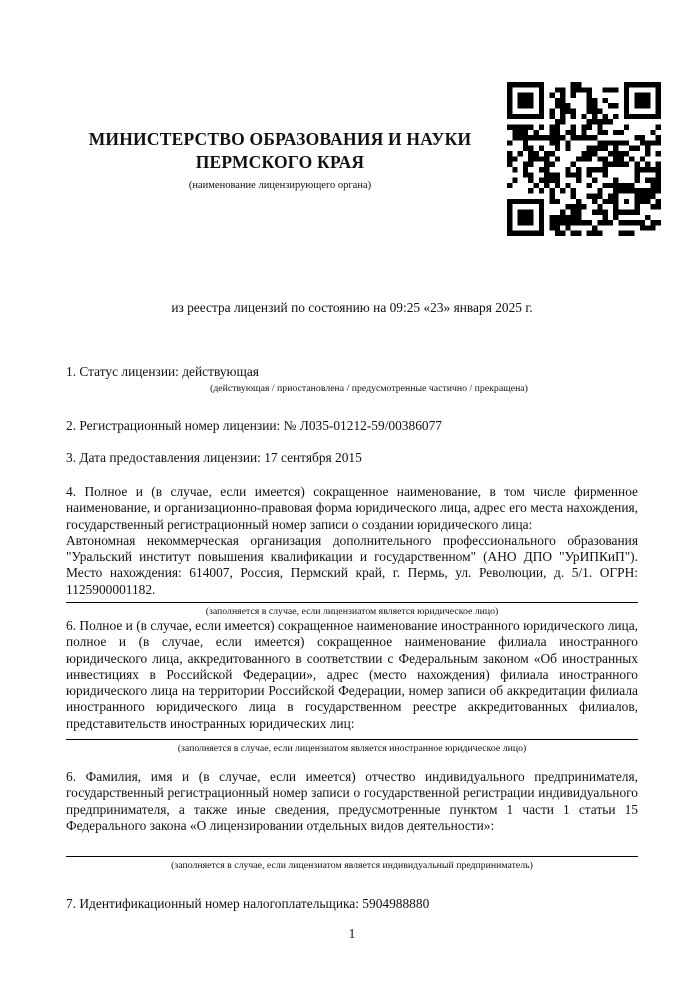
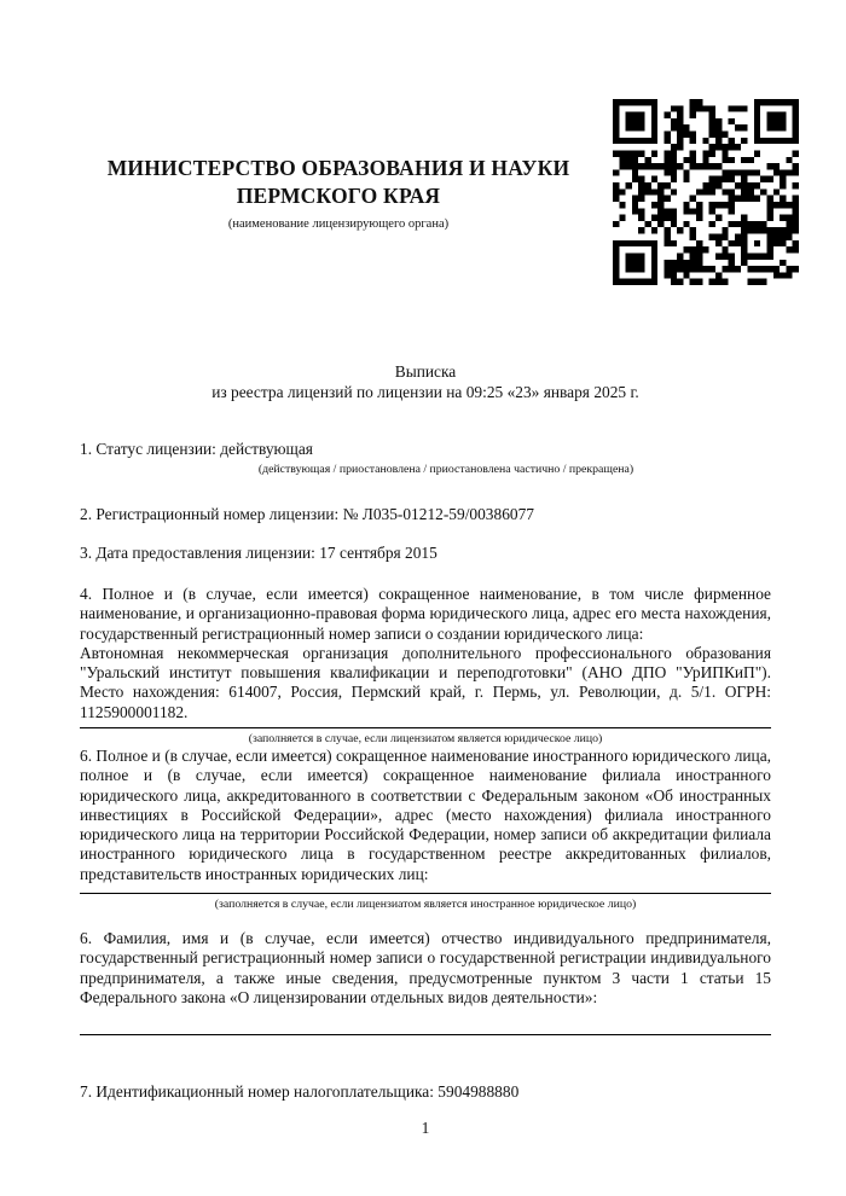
  МИНИСТЕРСТВО ОБРАЗОВАНИЯ И НАУКИ
  ПЕРМСКОГО КРАЯ
  (наименование лицензирующего органа)
+ Выписка
- из реестра лицензий по состоянию на 09:25 «23» января 2025 г.
+ из реестра лицензий по лицензии на 09:25 «23» января 2025 г.
  1. Статус лицензии: действующая
- (действующая / приостановлена / предусмотренные частично / прекращена)
+ (действующая / приостановлена / приостановлена частично / прекращена)
  2. Регистрационный номер лицензии: № Л035-01212-59/00386077
  3. Дата предоставления лицензии: 17 сентября 2015
  4. Полное и (в случае, если имеется) сокращенное наименование, в том числе фирменное наименование, и организационно-правовая форма юридического лица, адрес его места нахождения, государственный регистрационный номер записи о создании юридического лица:
- Автономная некоммерческая организация дополнительного профессионального образования "Уральский институт повышения квалификации и государственном" (АНО ДПО "УрИПКиП"). Место нахождения: 614007, Россия, Пермский край, г. Пермь, ул. Революции, д. 5/1. ОГРН: 1125900001182.
+ Автономная некоммерческая организация дополнительного профессионального образования "Уральский институт повышения квалификации и переподготовки" (АНО ДПО "УрИПКиП"). Место нахождения: 614007, Россия, Пермский край, г. Пермь, ул. Революции, д. 5/1. ОГРН: 1125900001182.
  (заполняется в случае, если лицензиатом является юридическое лицо)
  6. Полное и (в случае, если имеется) сокращенное наименование иностранного юридического лица, полное и (в случае, если имеется) сокращенное наименование филиала иностранного юридического лица, аккредитованного в соответствии с Федеральным законом «Об иностранных инвестициях в Российской Федерации», адрес (место нахождения) филиала иностранного юридического лица на территории Российской Федерации, номер записи об аккредитации филиала иностранного юридического лица в государственном реестре аккредитованных филиалов, представительств иностранных юридических лиц:
  (заполняется в случае, если лицензиатом является иностранное юридическое лицо)
- 6. Фамилия, имя и (в случае, если имеется) отчество индивидуального предпринимателя, государственный регистрационный номер записи о государственной регистрации индивидуального предпринимателя, а также иные сведения, предусмотренные пунктом 1 части 1 статьи 15 Федерального закона «О лицензировании отдельных видов деятельности»:
+ 6. Фамилия, имя и (в случае, если имеется) отчество индивидуального предпринимателя, государственный регистрационный номер записи о государственной регистрации индивидуального предпринимателя, а также иные сведения, предусмотренные пунктом 3 части 1 статьи 15 Федерального закона «О лицензировании отдельных видов деятельности»:
- (заполняется в случае, если лицензиатом является индивидуальный предприниматель)
  7. Идентификационный номер налогоплательщика: 5904988880
  1
